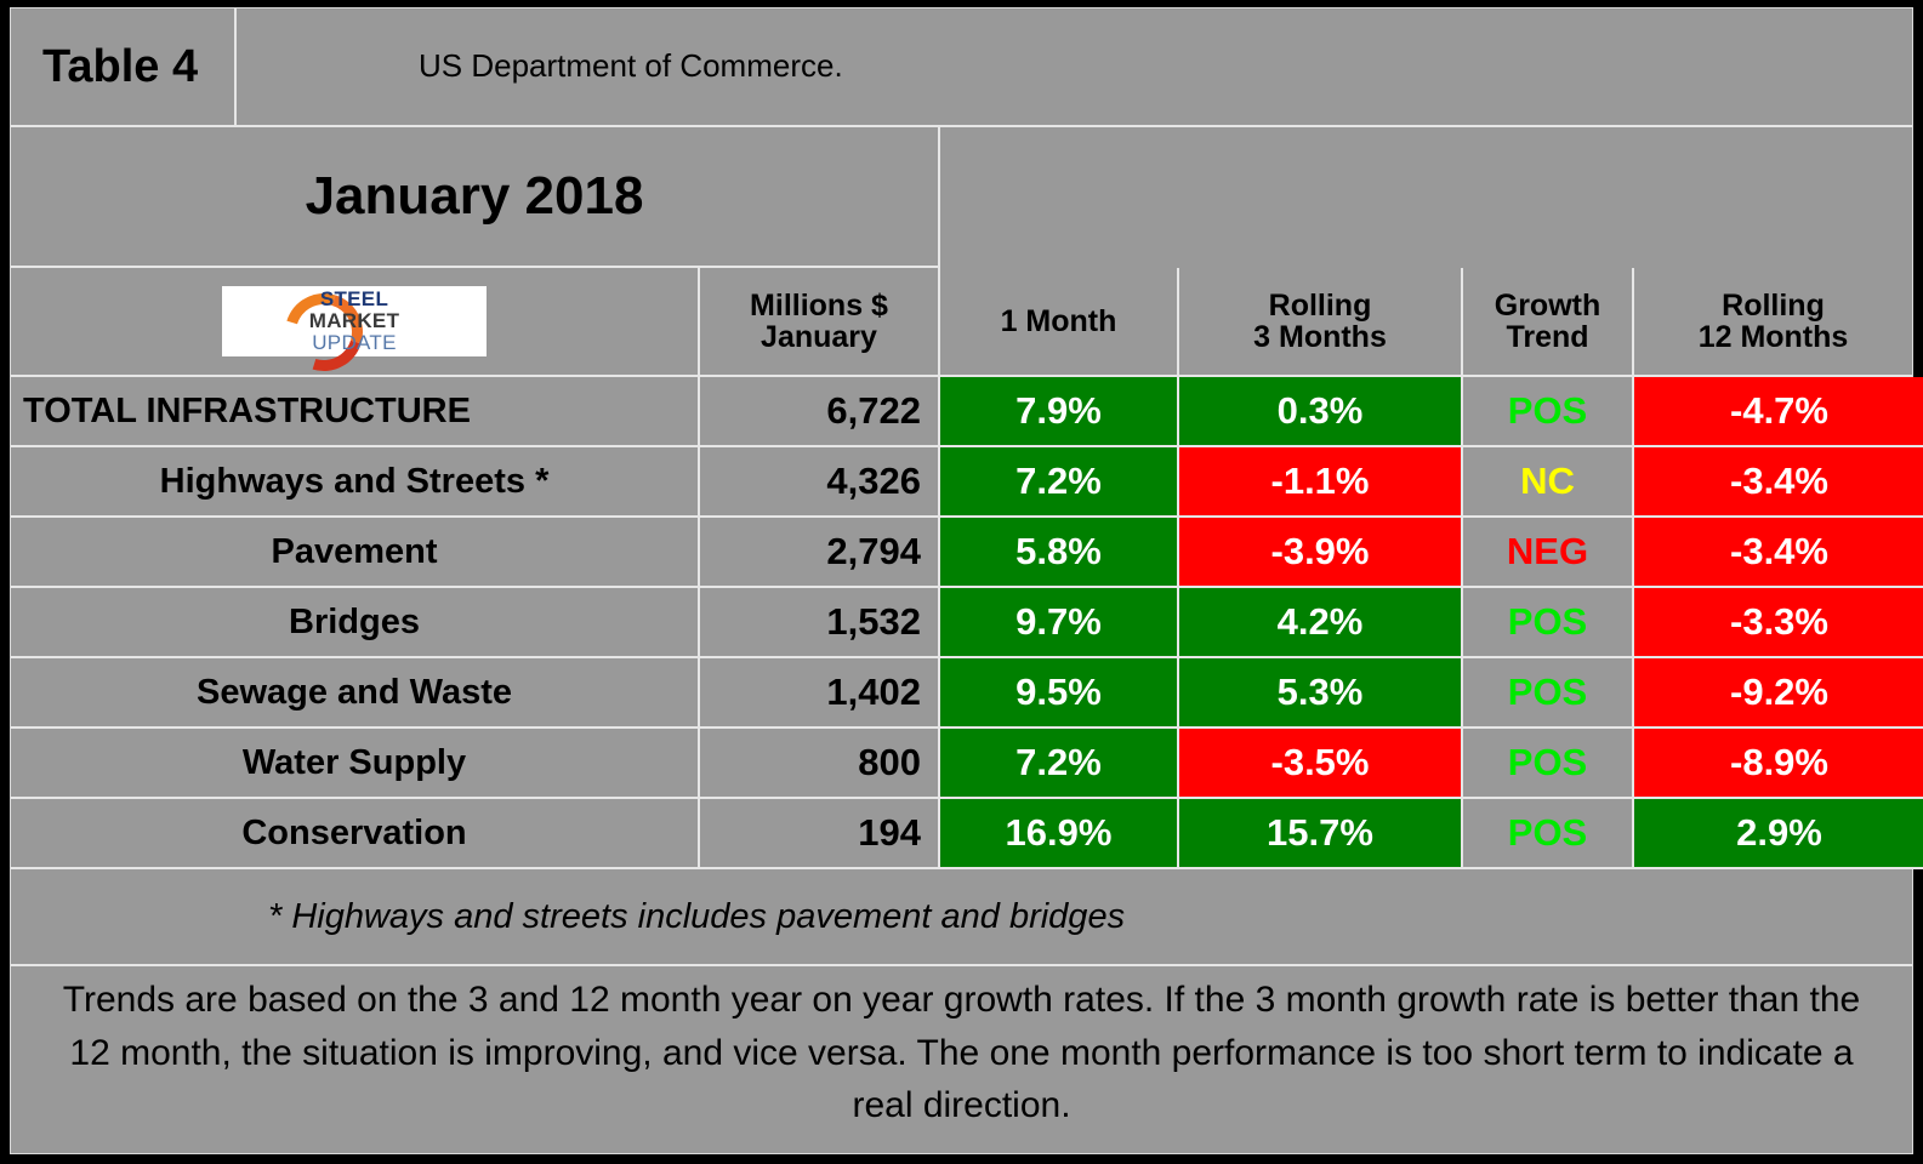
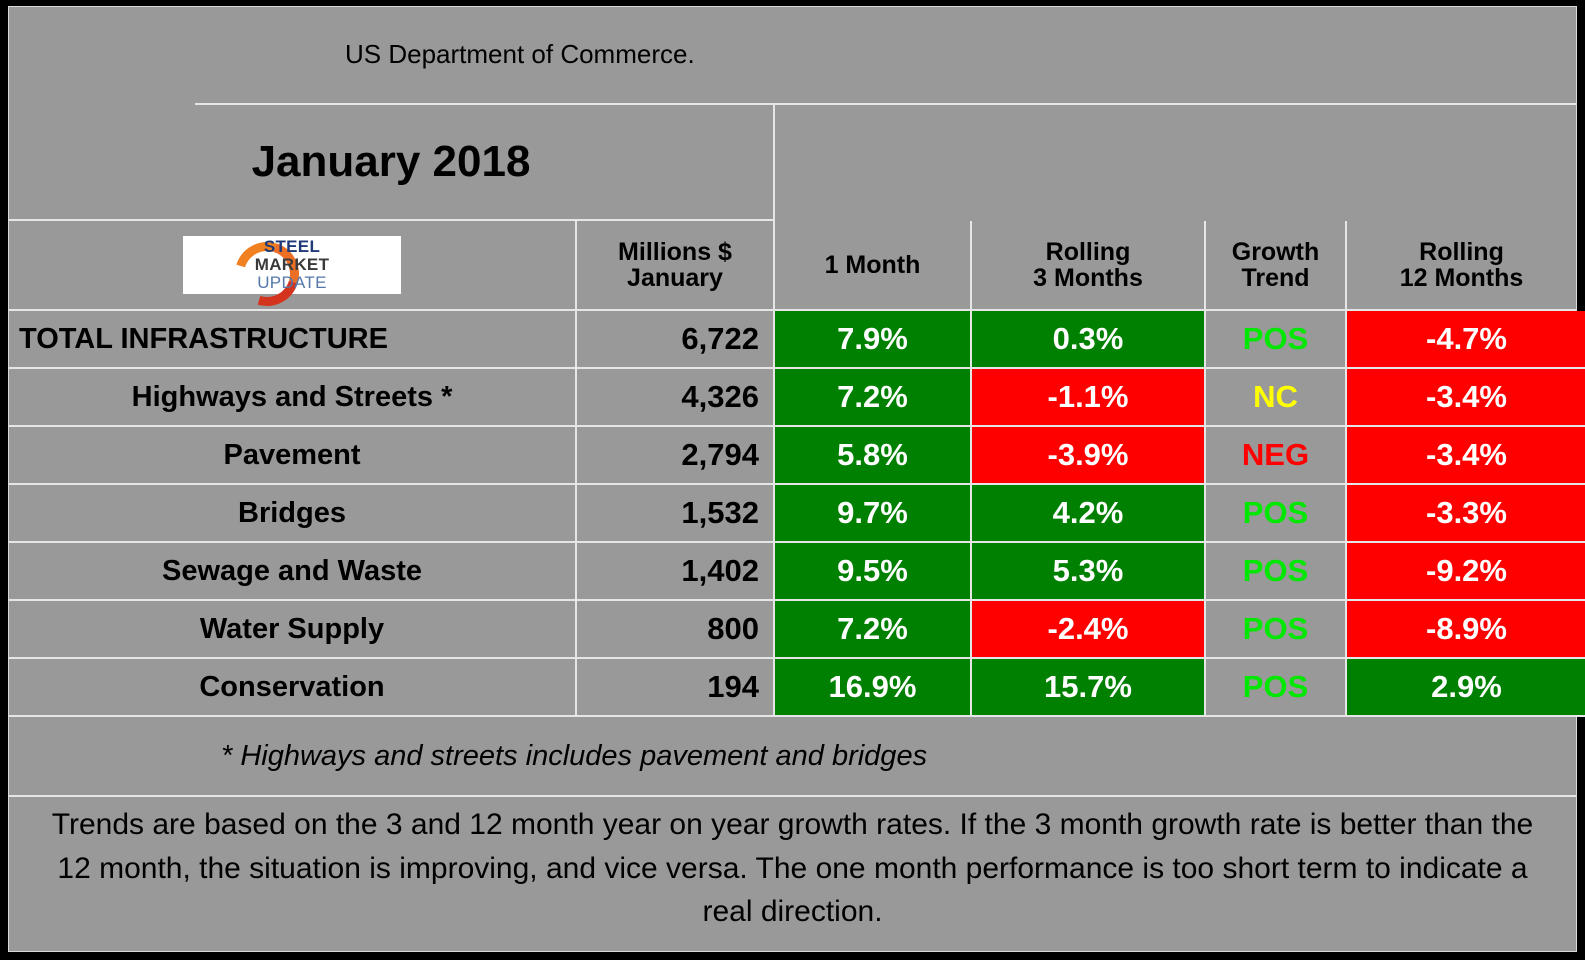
- Table 4
  US Department of Commerce.
  January 2018
  STEEL
  MARKET
  UPDATE
  Millions $
  January
  1 Month
  Rolling
  3 Months
  Growth
  Trend
  Rolling
  12 Months
  TOTAL INFRASTRUCTURE
  6,722
  7.9%
  0.3%
  POS
  -4.7%
  Highways and Streets *
  4,326
  7.2%
  -1.1%
  NC
  -3.4%
  Pavement
  2,794
  5.8%
  -3.9%
  NEG
  -3.4%
  Bridges
  1,532
  9.7%
  4.2%
  POS
  -3.3%
  Sewage and Waste
  1,402
  9.5%
  5.3%
  POS
  -9.2%
  Water Supply
  800
  7.2%
- -3.5%
+ -2.4%
  POS
  -8.9%
  Conservation
  194
  16.9%
  15.7%
  POS
  2.9%
  * Highways and streets includes pavement and bridges
  Trends are based on the 3 and 12 month year on year growth rates. If the 3 month growth rate is better than the 12 month, the situation is improving, and vice versa. The one month performance is too short term to indicate a real direction.
